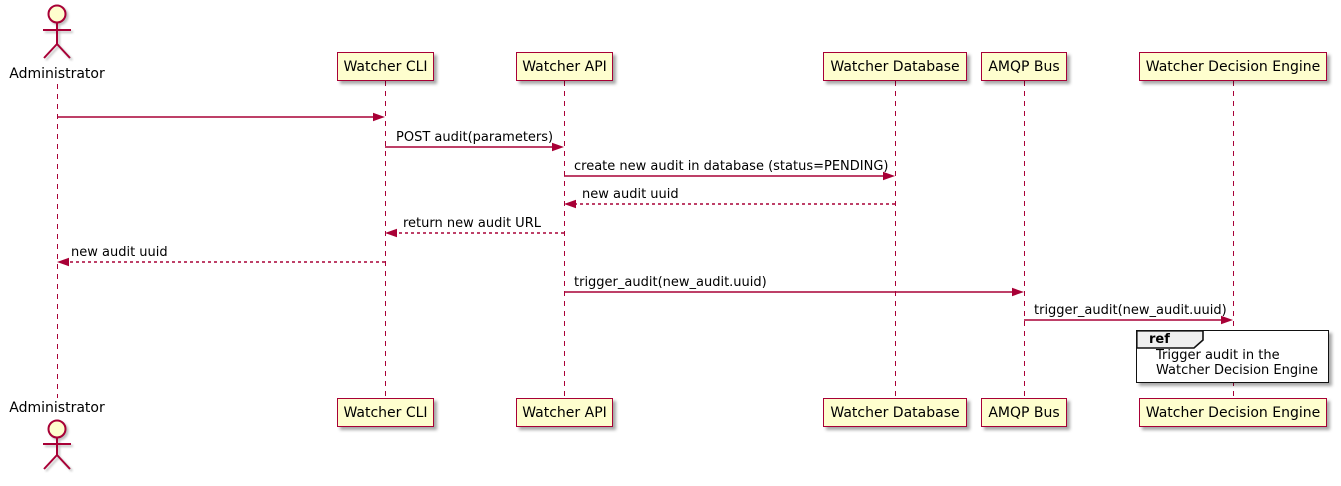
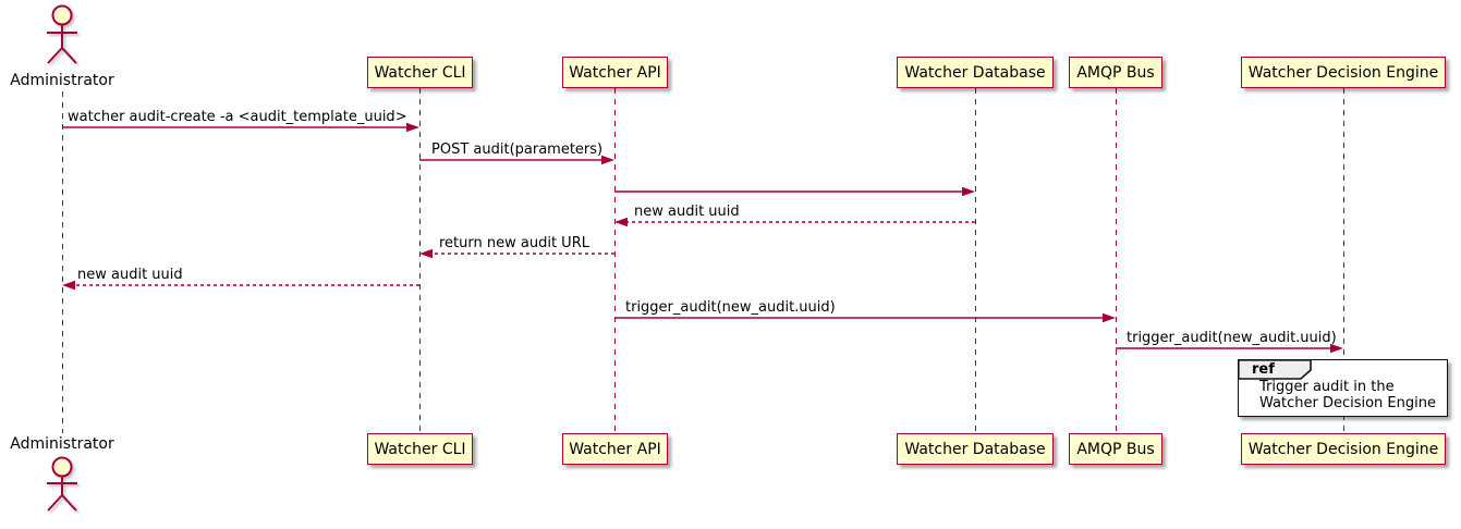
  Administrator
  Watcher CLI
  Watcher API
  Watcher Database
  AMQP Bus
  Watcher Decision Engine
+ watcher audit-create -a <audit_template_uuid>
  POST audit(parameters)
- create new audit in database (status=PENDING)
  new audit uuid
  return new audit URL
  new audit uuid
  trigger_audit(new_audit.uuid)
  trigger_audit(new_audit.uuid)
  ref
  Trigger audit in the
  Watcher Decision Engine
  Watcher CLI
  Watcher API
  Watcher Database
  AMQP Bus
  Watcher Decision Engine
  Administrator
